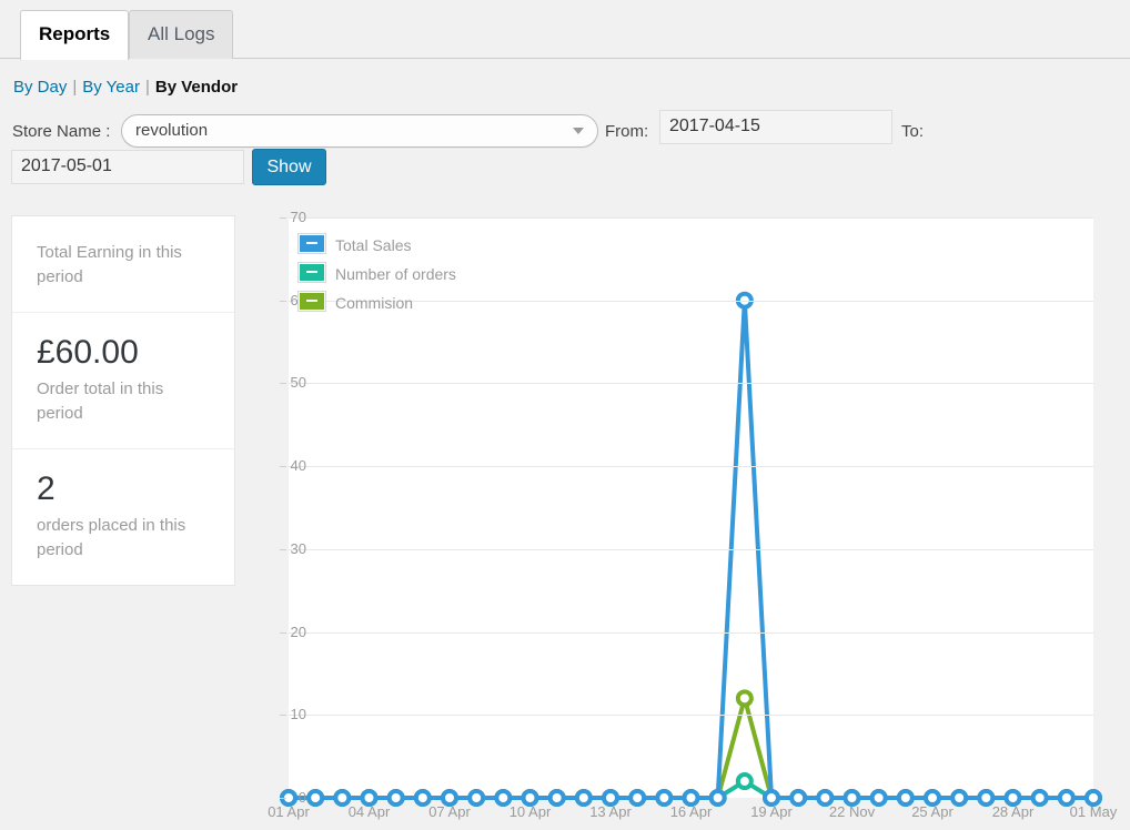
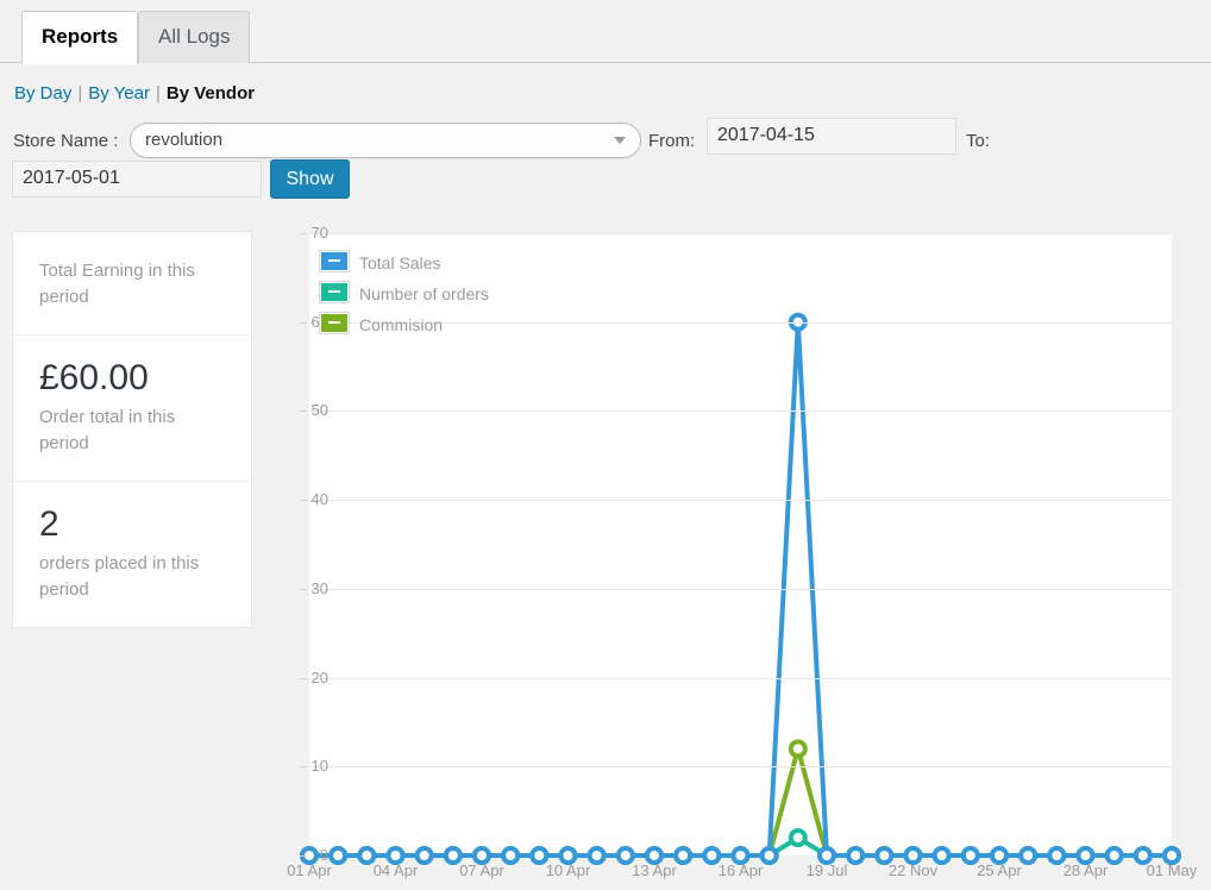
  Reports
  All Logs
  By Day | By Year | By Vendor
  Store Name :
  revolution
  From:
  2017-04-15
  To:
  2017-05-01
  Show
  Total Earning in this period
  £60.00
  Order total in this period
  2
  orders placed in this period
  0
  10
  20
  30
  40
  50
  70
  01 Apr
  04 Apr
  07 Apr
  10 Apr
  13 Apr
  16 Apr
- 19 Apr
+ 19 Jul
  22 Nov
  25 Apr
  28 Apr
  01 May
  Total Sales
  Number of orders
  Commision
